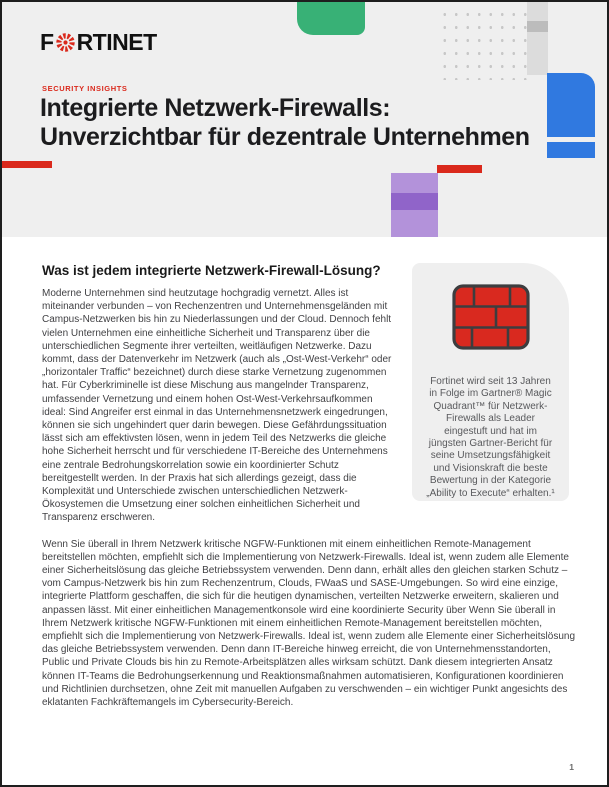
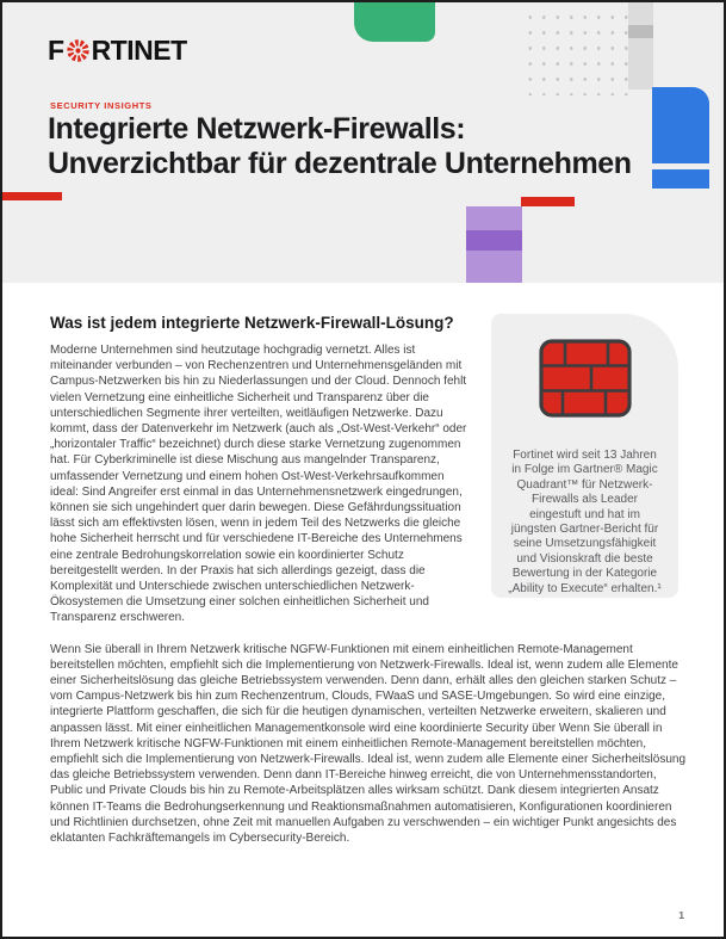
  F
  RTINET
  SECURITY INSIGHTS
  Integrierte Netzwerk-Firewalls:
  Unverzichtbar für dezentrale Unternehmen
  Fortinet wird seit 13 Jahren
  in Folge im Gartner® Magic
  Quadrant™ für Netzwerk-
  Firewalls als Leader
  eingestuft und hat im
  jüngsten Gartner-Bericht für
  seine Umsetzungsfähigkeit
  und Visionskraft die beste
  Bewertung in der Kategorie
  „Ability to Execute“ erhalten.¹
  Was ist jedem integrierte Netzwerk-Firewall-Lösung?
- Moderne Unternehmen sind heutzutage hochgradig vernetzt. Alles ist miteinander verbunden – von Rechenzentren und Unternehmensgeländen mit Campus-Netzwerken bis hin zu Niederlassungen und der Cloud. Dennoch fehlt vielen Unternehmen eine einheitliche Sicherheit und Transparenz über die unterschiedlichen Segmente ihrer verteilten, weitläufigen Netzwerke. Dazu kommt, dass der Datenverkehr im Netzwerk (auch als „Ost-West-Verkehr“ oder „horizontaler Traffic“ bezeichnet) durch diese starke Vernetzung zugenommen hat. Für Cyberkriminelle ist diese Mischung aus mangelnder Transparenz, umfassender Vernetzung und einem hohen Ost-West-Verkehrsaufkommen ideal: Sind Angreifer erst einmal in das Unternehmensnetzwerk eingedrungen, können sie sich ungehindert quer darin bewegen. Diese Gefährdungssituation lässt sich am effektivsten lösen, wenn in jedem Teil des Netzwerks die gleiche hohe Sicherheit herrscht und für verschiedene IT-Bereiche des Unternehmens eine zentrale Bedrohungskorrelation sowie ein koordinierter Schutz bereitgestellt werden. In der Praxis hat sich allerdings gezeigt, dass die Komplexität und Unterschiede zwischen unterschiedlichen Netzwerk-Ökosystemen die Umsetzung einer solchen einheitlichen Sicherheit und Transparenz erschweren.
+ Moderne Unternehmen sind heutzutage hochgradig vernetzt. Alles ist miteinander verbunden – von Rechenzentren und Unternehmensgeländen mit Campus-Netzwerken bis hin zu Niederlassungen und der Cloud. Dennoch fehlt vielen Vernetzung eine einheitliche Sicherheit und Transparenz über die unterschiedlichen Segmente ihrer verteilten, weitläufigen Netzwerke. Dazu kommt, dass der Datenverkehr im Netzwerk (auch als „Ost-West-Verkehr“ oder „horizontaler Traffic“ bezeichnet) durch diese starke Vernetzung zugenommen hat. Für Cyberkriminelle ist diese Mischung aus mangelnder Transparenz, umfassender Vernetzung und einem hohen Ost-West-Verkehrsaufkommen ideal: Sind Angreifer erst einmal in das Unternehmensnetzwerk eingedrungen, können sie sich ungehindert quer darin bewegen. Diese Gefährdungssituation lässt sich am effektivsten lösen, wenn in jedem Teil des Netzwerks die gleiche hohe Sicherheit herrscht und für verschiedene IT-Bereiche des Unternehmens eine zentrale Bedrohungskorrelation sowie ein koordinierter Schutz bereitgestellt werden. In der Praxis hat sich allerdings gezeigt, dass die Komplexität und Unterschiede zwischen unterschiedlichen Netzwerk-Ökosystemen die Umsetzung einer solchen einheitlichen Sicherheit und Transparenz erschweren.
  Wenn Sie überall in Ihrem Netzwerk kritische NGFW-Funktionen mit einem einheitlichen Remote-Management bereitstellen möchten, empfiehlt sich die Implementierung von Netzwerk-Firewalls. Ideal ist, wenn zudem alle Elemente einer Sicherheitslösung das gleiche Betriebssystem verwenden. Denn dann, erhält alles den gleichen starken Schutz – vom Campus-Netzwerk bis hin zum Rechenzentrum, Clouds, FWaaS und SASE-Umgebungen. So wird eine einzige, integrierte Plattform geschaffen, die sich für die heutigen dynamischen, verteilten Netzwerke erweitern, skalieren und anpassen lässt. Mit einer einheitlichen Managementkonsole wird eine koordinierte Security über Wenn Sie überall in Ihrem Netzwerk kritische NGFW-Funktionen mit einem einheitlichen Remote-Management bereitstellen möchten, empfiehlt sich die Implementierung von Netzwerk-Firewalls. Ideal ist, wenn zudem alle Elemente einer Sicherheitslösung das gleiche Betriebssystem verwenden. Denn dann IT-Bereiche hinweg erreicht, die von Unternehmensstandorten, Public und Private Clouds bis hin zu Remote-Arbeitsplätzen alles wirksam schützt. Dank diesem integrierten Ansatz können IT-Teams die Bedrohungserkennung und Reaktionsmaßnahmen automatisieren, Konfigurationen koordinieren und Richtlinien durchsetzen, ohne Zeit mit manuellen Aufgaben zu verschwenden – ein wichtiger Punkt angesichts des eklatanten Fachkräftemangels im Cybersecurity-Bereich.
  1
